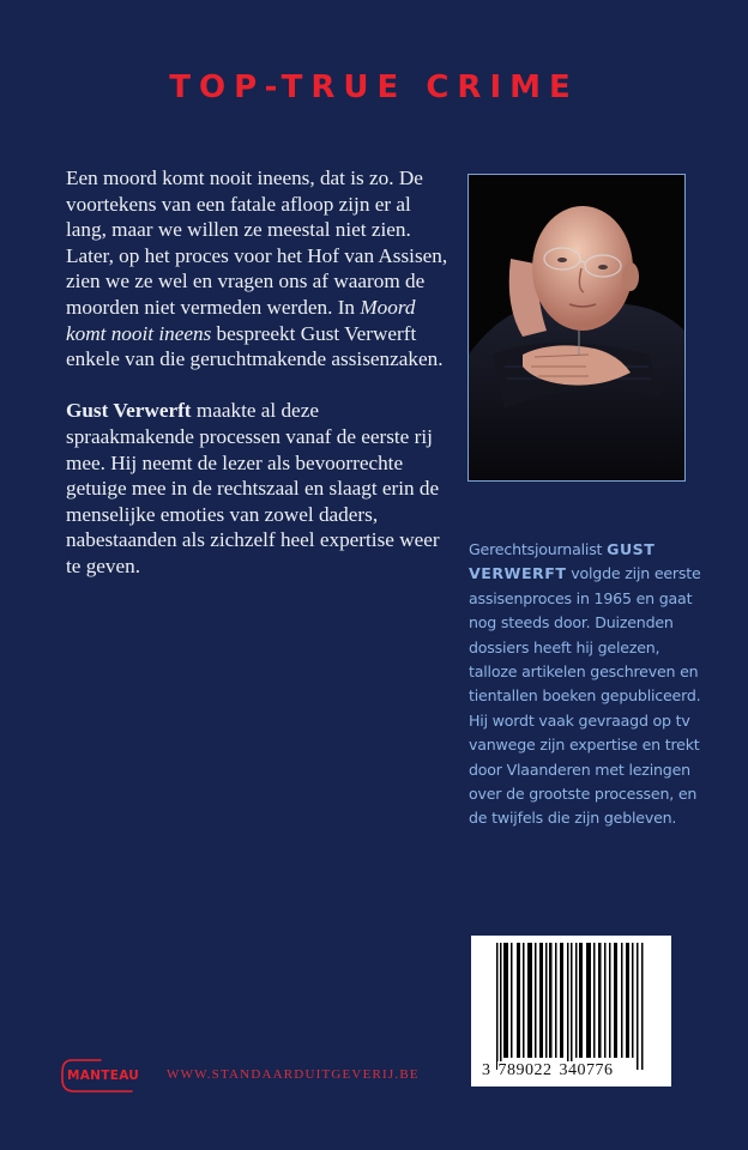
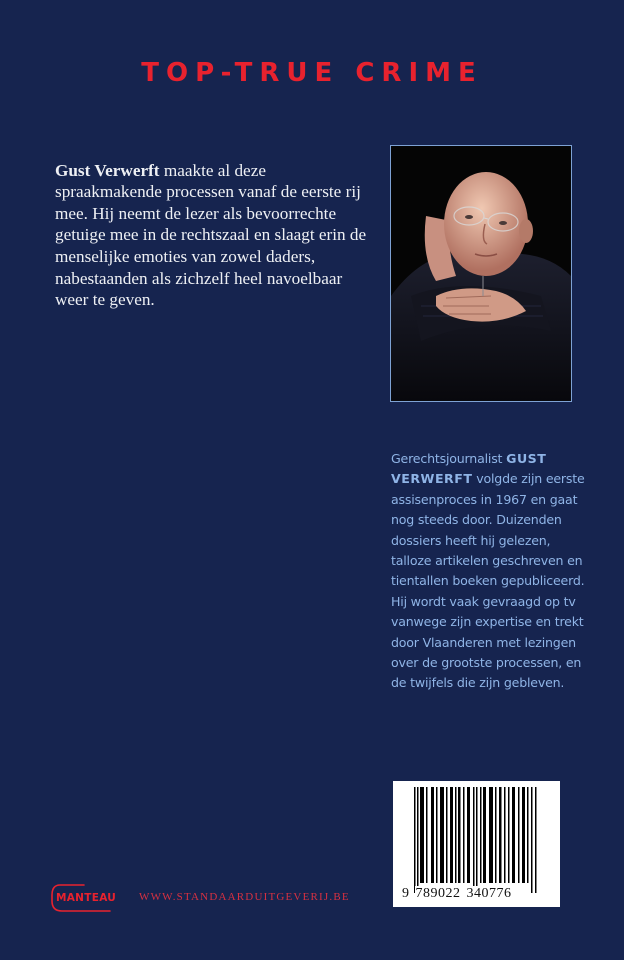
  TOP-TRUE CRIME
- Een moord komt nooit ineens, dat is zo. De voortekens van een fatale afloop zijn er al lang, maar we willen ze meestal niet zien. Later, op het proces voor het Hof van Assisen, zien we ze wel en vragen ons af waarom de moorden niet vermeden werden. In Moord komt nooit ineens bespreekt Gust Verwerft enkele van die geruchtmakende assisenzaken.
- Gust Verwerft maakte al deze spraakmakende processen vanaf de eerste rij mee. Hij neemt de lezer als bevoorrechte getuige mee in de rechtszaal en slaagt erin de menselijke emoties van zowel daders, nabestaanden als zichzelf heel expertise weer te geven.
+ Gust Verwerft maakte al deze spraakmakende processen vanaf de eerste rij mee. Hij neemt de lezer als bevoorrechte getuige mee in de rechtszaal en slaagt erin de menselijke emoties van zowel daders, nabestaanden als zichzelf heel navoelbaar weer te geven.
- Gerechtsjournalist GUST VERWERFT volgde zijn eerste assisenproces in 1965 en gaat nog steeds door. Duizenden dossiers heeft hij gelezen, talloze artikelen geschreven en tientallen boeken gepubliceerd. Hij wordt vaak gevraagd op tv vanwege zijn expertise en trekt door Vlaanderen met lezingen over de grootste processen, en de twijfels die zijn gebleven.
+ Gerechtsjournalist GUST VERWERFT volgde zijn eerste assisenproces in 1967 en gaat nog steeds door. Duizenden dossiers heeft hij gelezen, talloze artikelen geschreven en tientallen boeken gepubliceerd. Hij wordt vaak gevraagd op tv vanwege zijn expertise en trekt door Vlaanderen met lezingen over de grootste processen, en de twijfels die zijn gebleven.
- 3 789022 340776
+ 9 789022 340776
  MANTEAU
  WWW.STANDAARDUITGEVERIJ.BE
